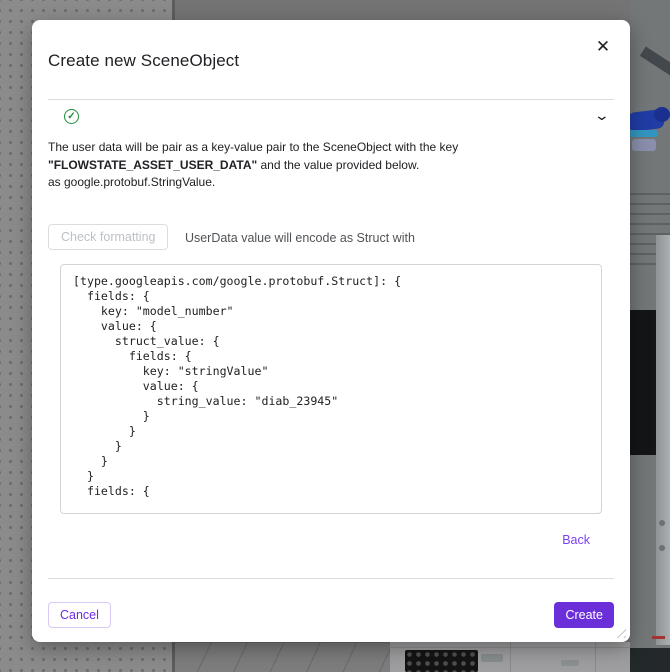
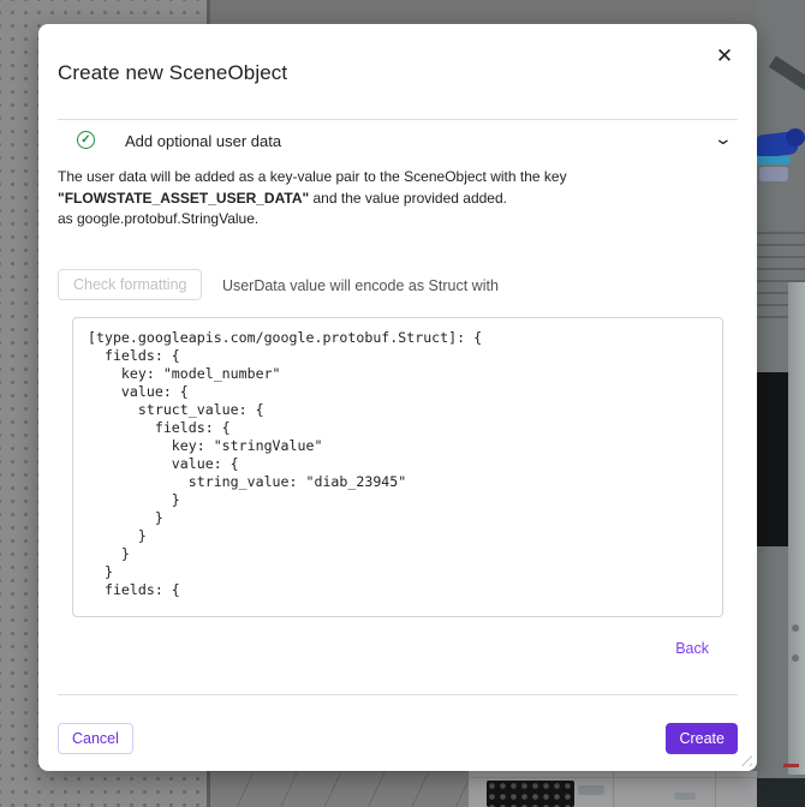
  Create new SceneObject
  ✕
  ✓
+ Add optional user data
  ⌄
- The user data will be pair as a key-value pair to the SceneObject with the key
+ The user data will be added as a key-value pair to the SceneObject with the key
- "FLOWSTATE_ASSET_USER_DATA" and the value provided below.
+ "FLOWSTATE_ASSET_USER_DATA" and the value provided added.
  as google.protobuf.StringValue.
  Check formatting UserData value will encode as Struct with
  [type.googleapis.com/google.protobuf.Struct]: {
  fields: {
  key: "model_number"
  value: {
  struct_value: {
  fields: {
  key: "stringValue"
  value: {
  string_value: "diab_23945"
  }
  }
  }
  }
  }
  fields: {
  Back
  Cancel
  Create
